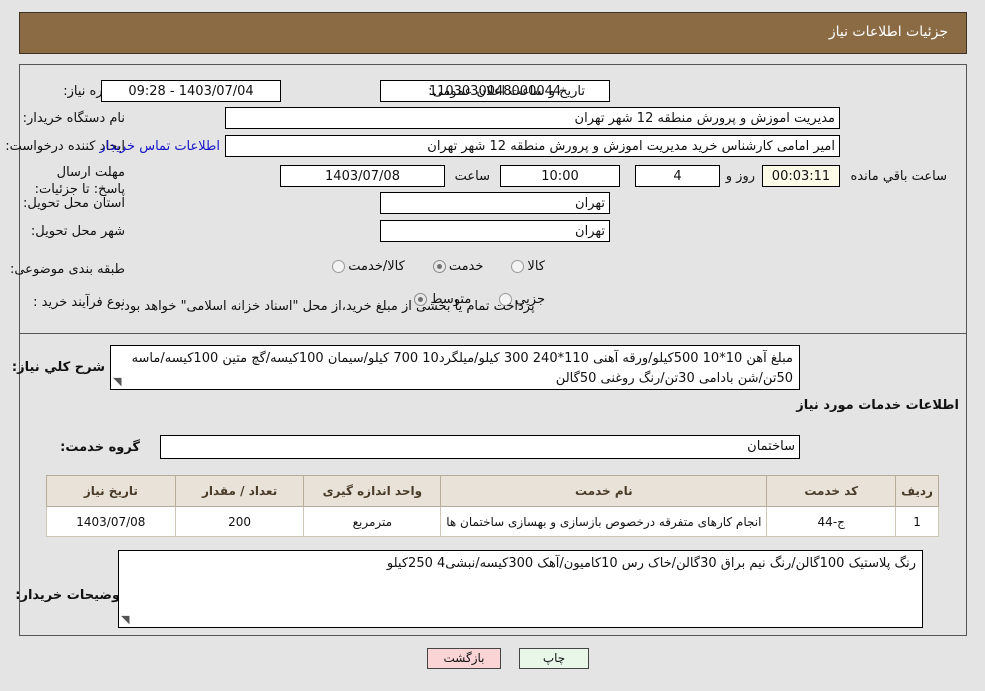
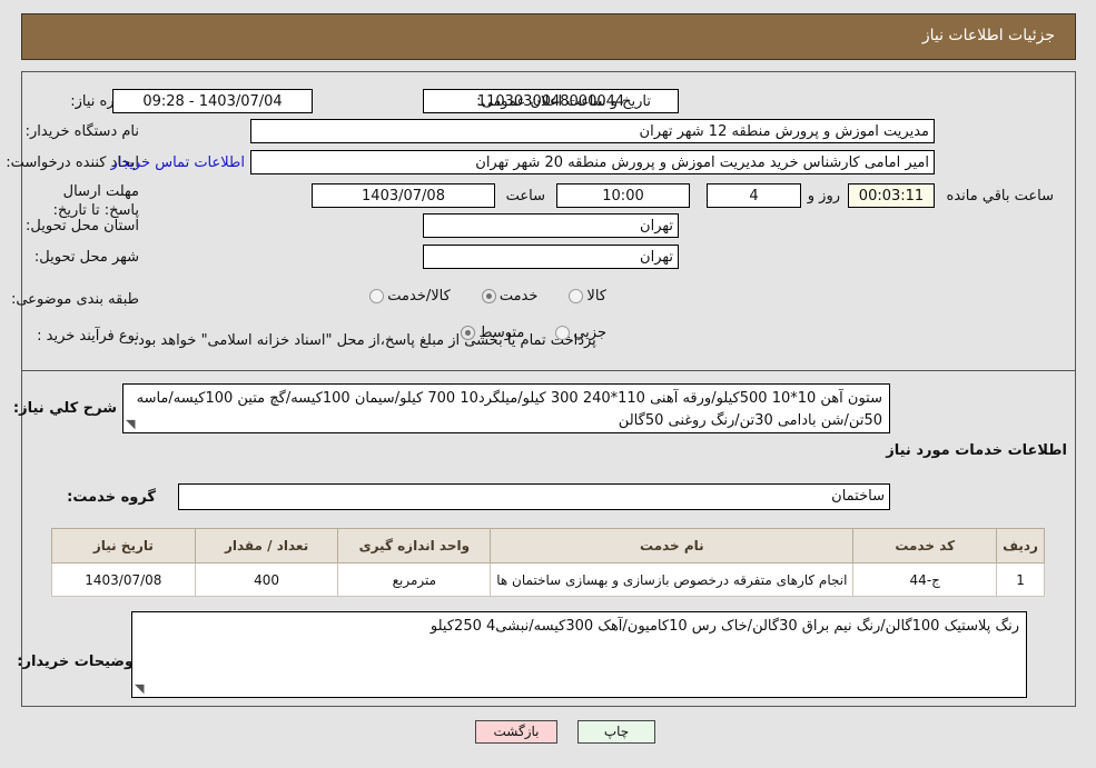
  جزئیات اطلاعات نیاز
  ره نیاز:
  1103030048000044
  تاریخ و ساعت اعلان عمومی:
  1403/07/04 - 09:28
  نام دستگاه خریدار:
  مدیریت اموزش و پرورش منطقه 12 شهر تهران
  ایجاد کننده درخواست:
- امیر امامی کارشناس خرید مدیریت اموزش و پرورش منطقه 12 شهر تهران
+ امیر امامی کارشناس خرید مدیریت اموزش و پرورش منطقه 20 شهر تهران
  اطلاعات تماس خریدار
- مهلت ارسال پاسخ: تا جزئیات:
+ مهلت ارسال پاسخ: تا تاریخ:
  1403/07/08
  ساعت
  10:00
  4
  روز و
  00:03:11
  ساعت باقي مانده
  استان محل تحویل:
  تهران
  شهر محل تحویل:
  تهران
  طبقه بندی موضوعی:
  کالا
  خدمت
  کالا/خدمت
  نوع فرآیند خرید :
  جزیي
  متوسط
- پرداخت تمام یا بخشی از مبلغ خرید،از محل "اسناد خزانه اسلامی" خواهد بود.
+ پرداخت تمام یا بخشی از مبلغ پاسخ،از محل "اسناد خزانه اسلامی" خواهد بود.
  شرح کلي نیاز:
- مبلغ آهن 10*10 500کیلو/ورقه آهنی 110*240 300 کیلو/میلگرد10 700 کیلو/سیمان 100کیسه/گچ متین 100کیسه/ماسه 50تن/شن بادامی 30تن/رنگ روغنی 50گالن
+ ستون آهن 10*10 500کیلو/ورقه آهنی 110*240 300 کیلو/میلگرد10 700 کیلو/سیمان 100کیسه/گچ متین 100کیسه/ماسه 50تن/شن بادامی 30تن/رنگ روغنی 50گالن
  اطلاعات خدمات مورد نیاز
  گروه خدمت:
  ساختمان
  ردیف	کد خدمت	نام خدمت	واحد اندازه گیری	تعداد / مقدار	تاریخ نیاز
- 1	ج-44	انجام کارهای متفرقه درخصوص بازسازی و بهسازی ساختمان ها	مترمربع	200	1403/07/08
+ 1	ج-44	انجام کارهای متفرقه درخصوص بازسازی و بهسازی ساختمان ها	مترمربع	400	1403/07/08
  وضیحات خریدار:
  رنگ پلاستیک 100گالن/رنگ نیم براق 30گالن/خاک رس 10کامیون/آهک 300کیسه/نبشی4 250کیلو
  چاپ
  بازگشت
